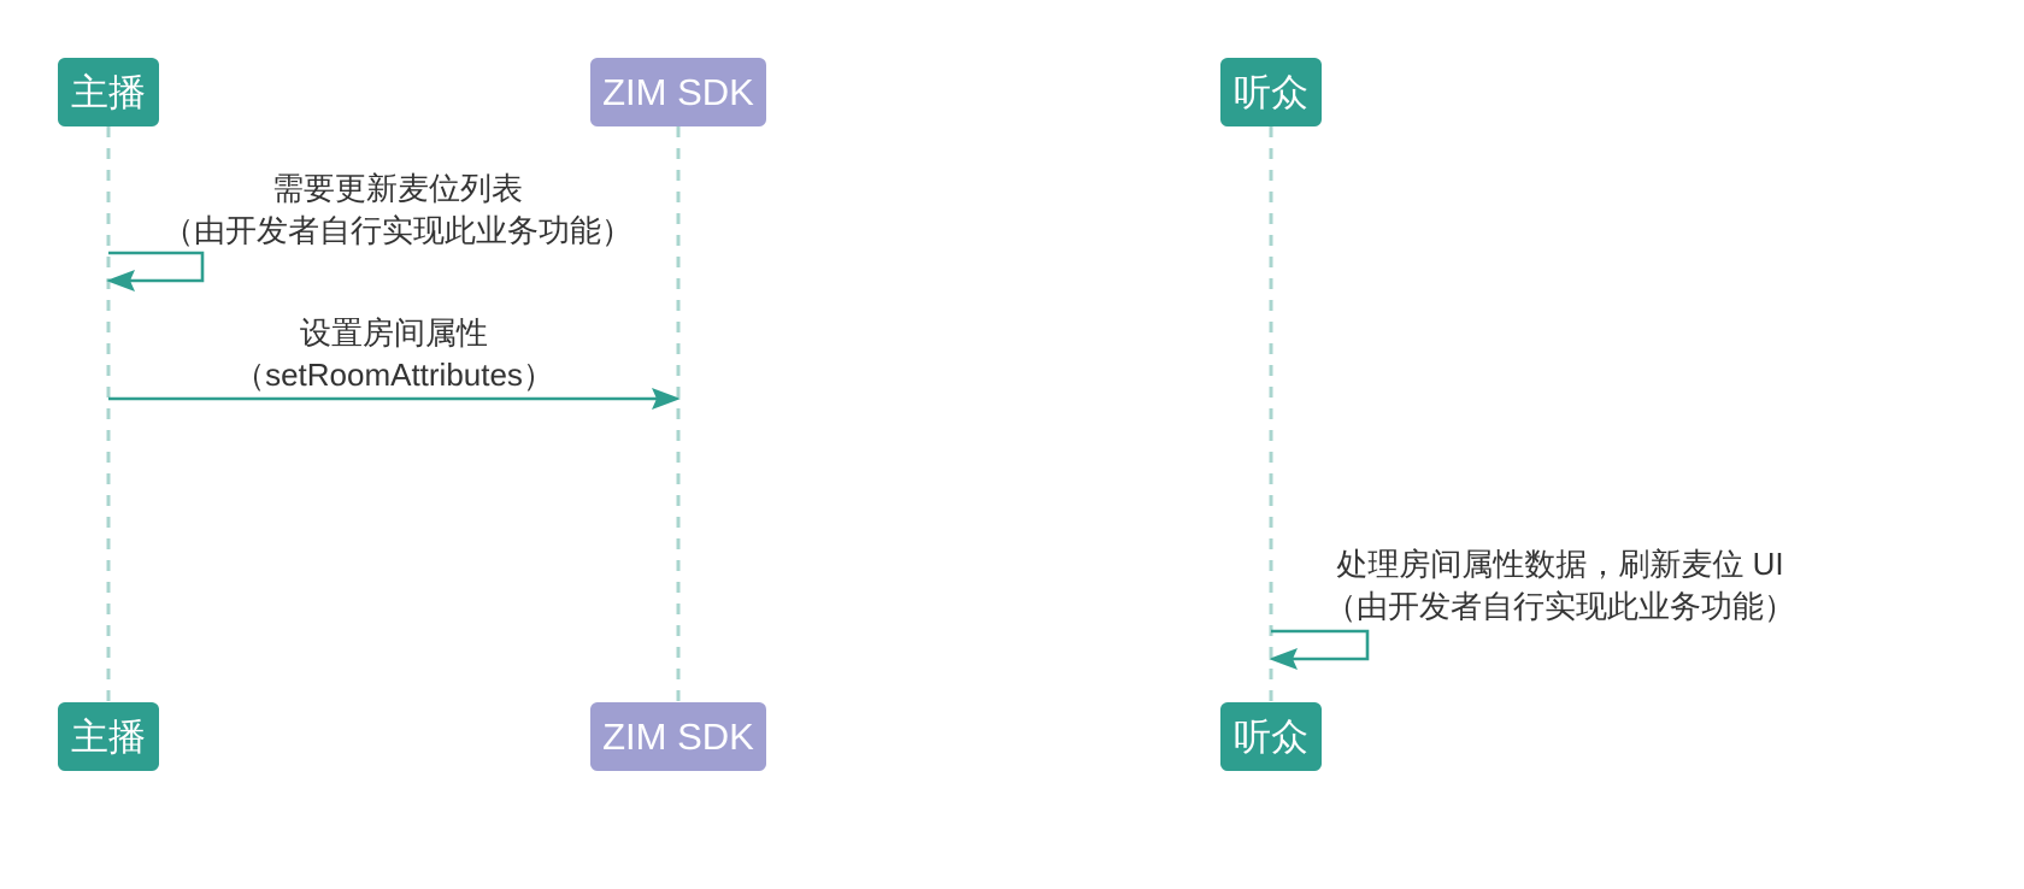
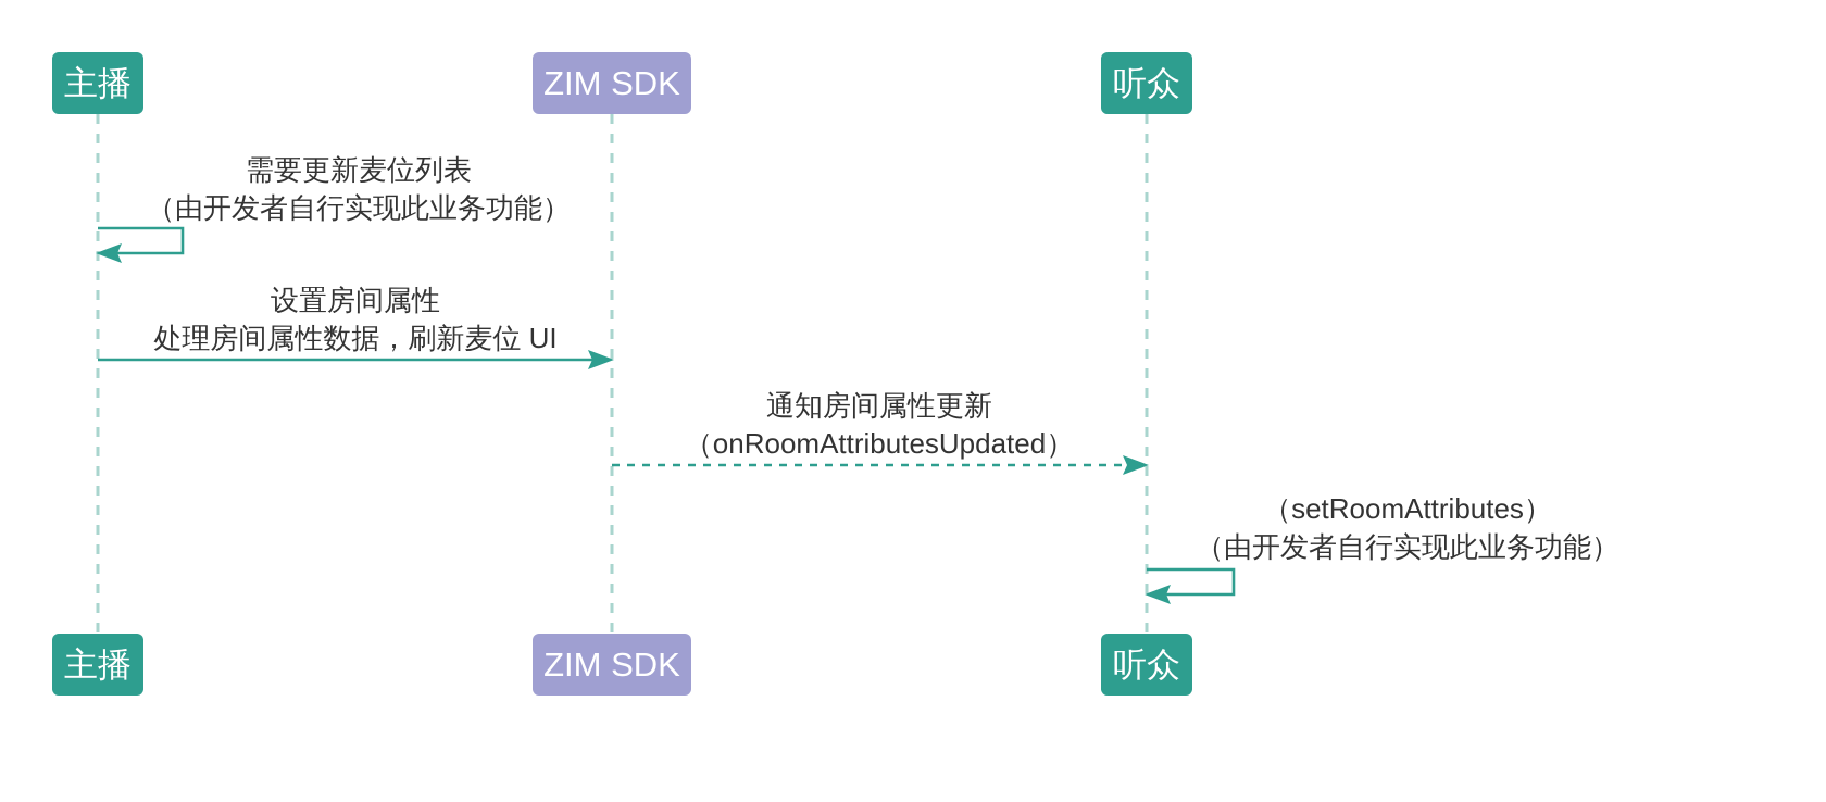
  需要更新麦位列表
  （由开发者自行实现此业务功能）
  设置房间属性
- （setRoomAttributes）
+ 处理房间属性数据，刷新麦位 UI
+ 通知房间属性更新
+ （onRoomAttributesUpdated）
- 处理房间属性数据，刷新麦位 UI
+ （setRoomAttributes）
  （由开发者自行实现此业务功能）
  主播
  ZIM SDK
  听众
  主播
  ZIM SDK
  听众
